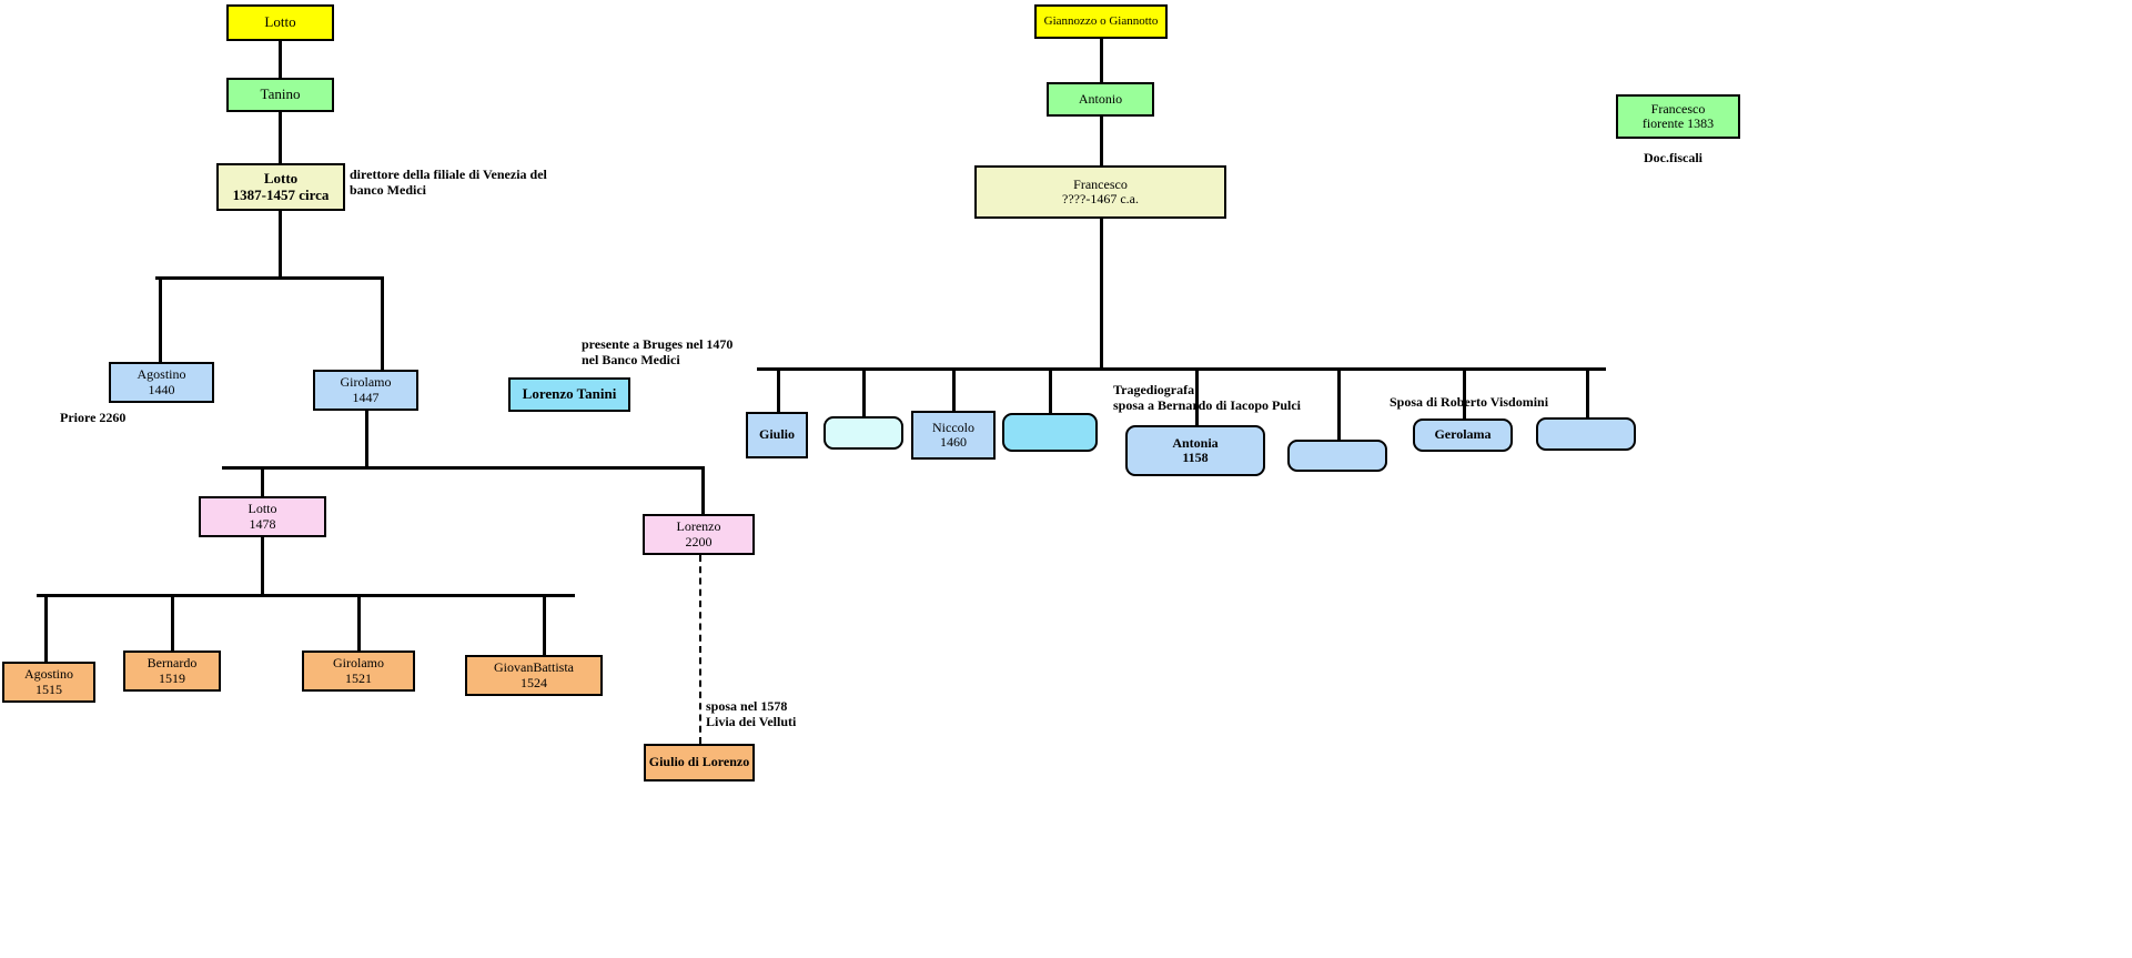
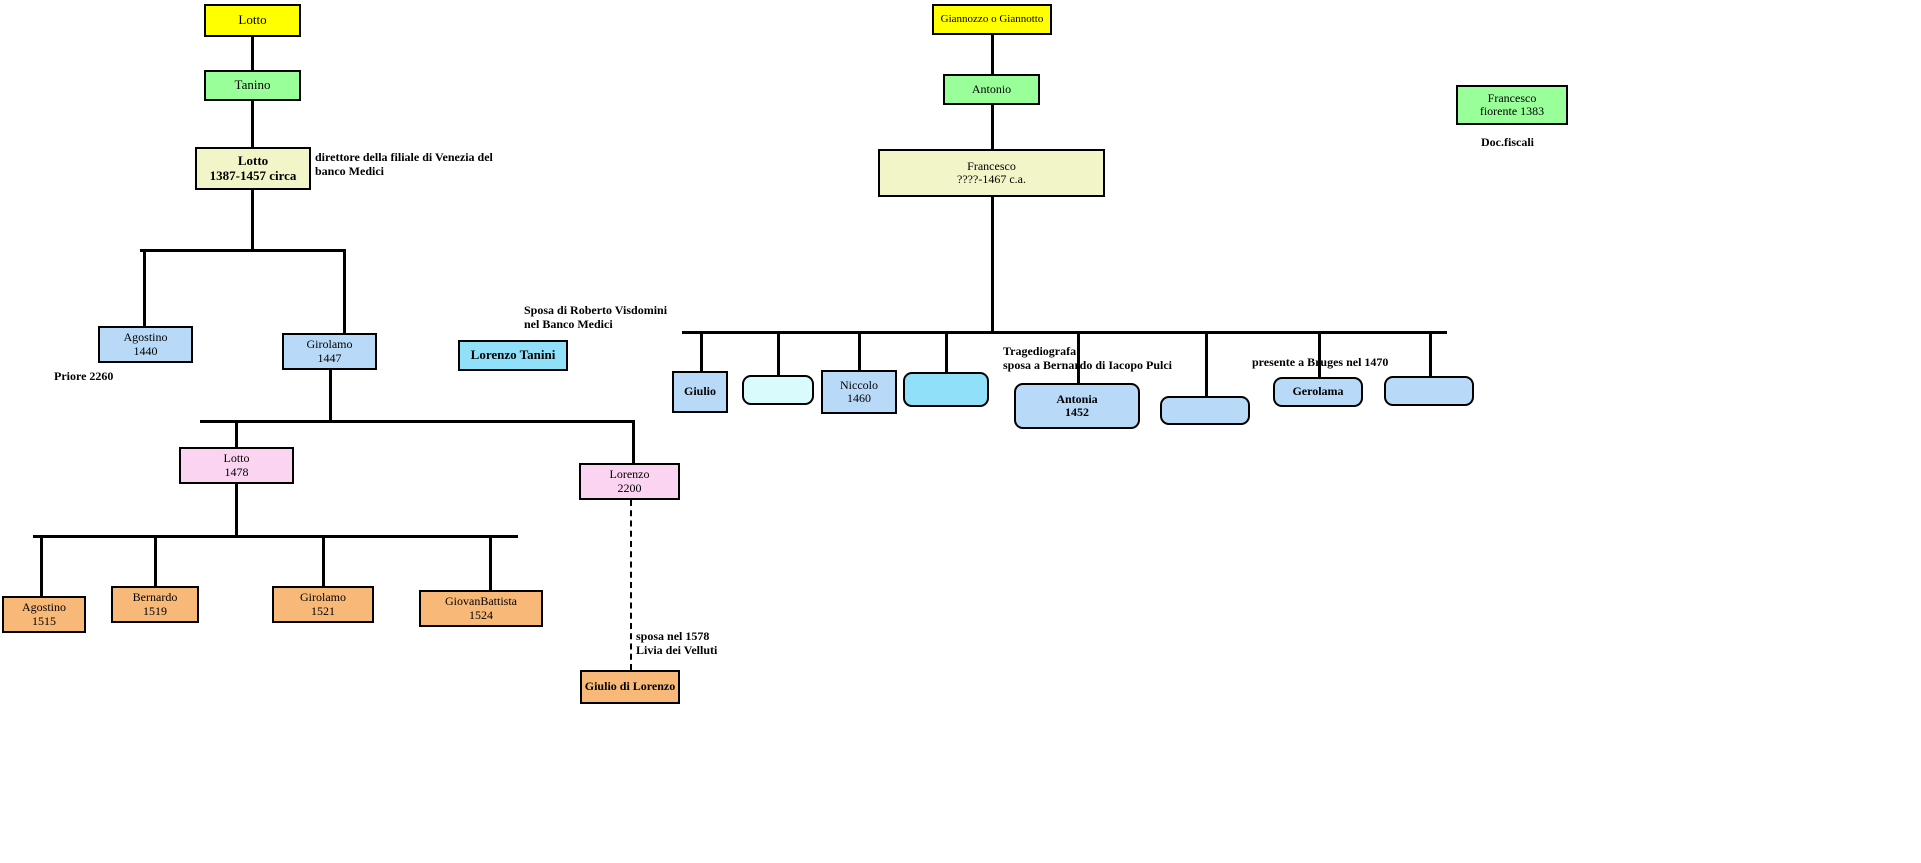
  Lotto
  Tanino
  Lotto
  1387-1457 circa
  Agostino
  1440
  Girolamo
  1447
  Lorenzo Tanini
  Lotto
  1478
  Lorenzo
  2200
  Agostino
  1515
  Bernardo
  1519
  Girolamo
  1521
  GiovanBattista
  1524
  Giulio di Lorenzo
  Giannozzo o Giannotto
  Antonio
  Francesco
  ????-1467 c.a.
  Giulio
  Niccolo
  1460
  Antonia
- 1158
+ 1452
  Gerolama
  Francesco
  fiorente 1383
  direttore della filiale di Venezia del
  banco Medici
  Priore 2260
- presente a Bruges nel 1470
+ Sposa di Roberto Visdomini
  nel Banco Medici
  Tragediografa
  sposa a Bernardo di Iacopo Pulci
- Sposa di Roberto Visdomini
+ presente a Bruges nel 1470
  Doc.fiscali
  sposa nel 1578
  Livia dei Velluti
